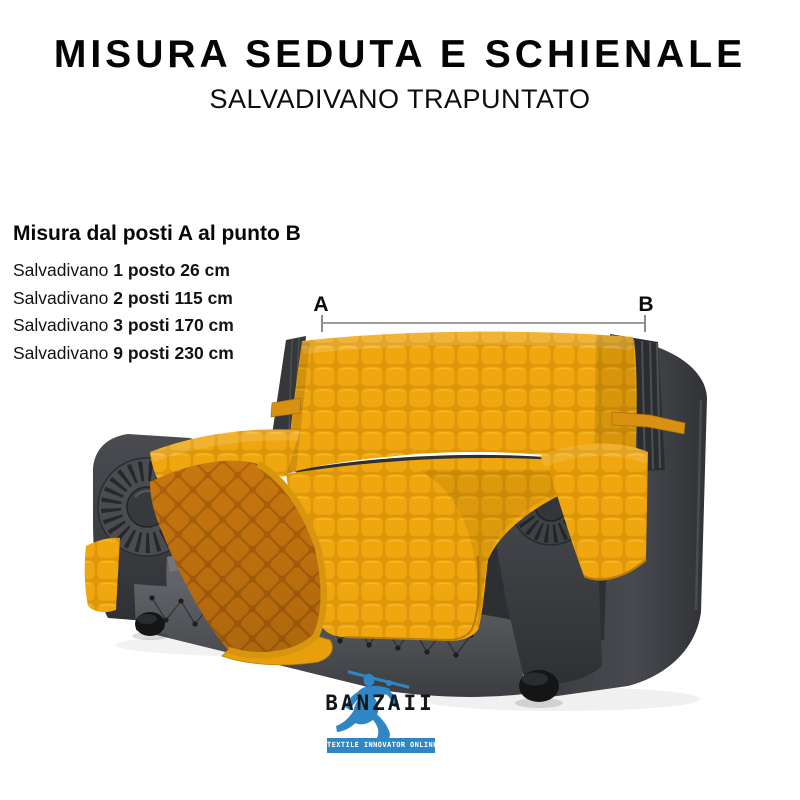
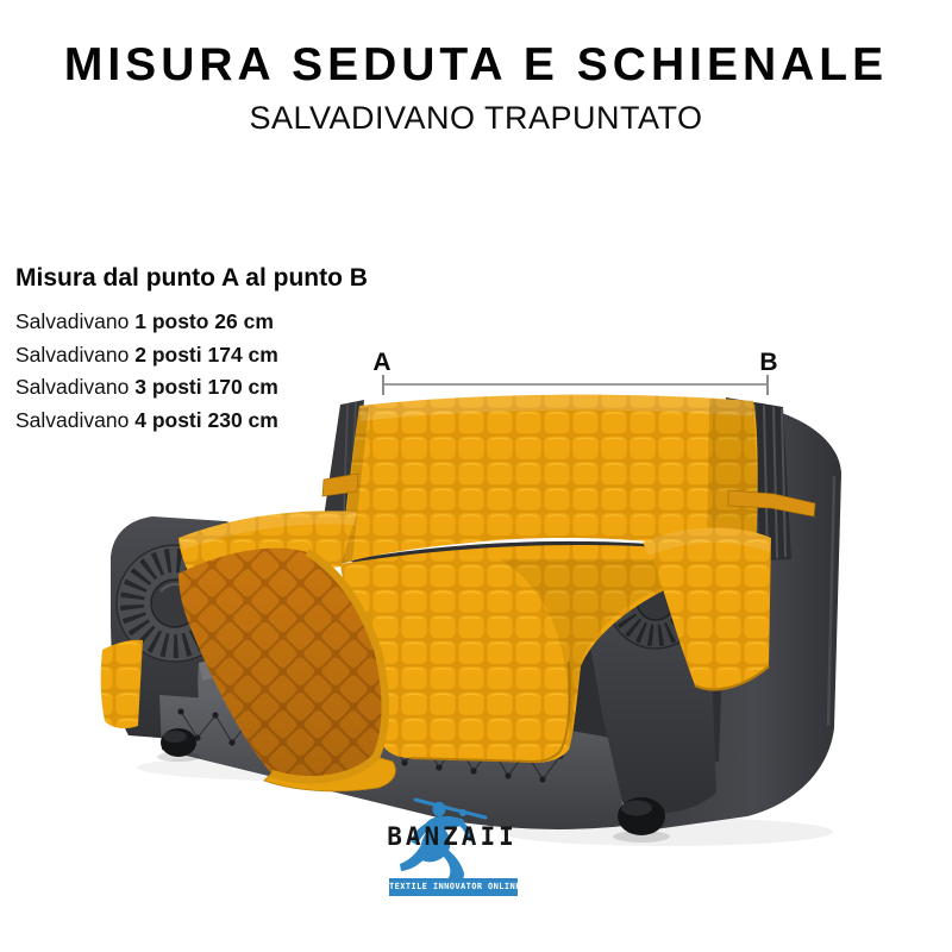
  A
  B
  MISURA SEDUTA E SCHIENALE
  SALVADIVANO TRAPUNTATO
- Misura dal posti A al punto B
+ Misura dal punto A al punto B
  Salvadivano 1 posto 26 cm
- Salvadivano 2 posti 115 cm
+ Salvadivano 2 posti 174 cm
  Salvadivano 3 posti 170 cm
- Salvadivano 9 posti 230 cm
+ Salvadivano 4 posti 230 cm
  BANZAII
  TEXTILE INNOVATOR ONLINE
